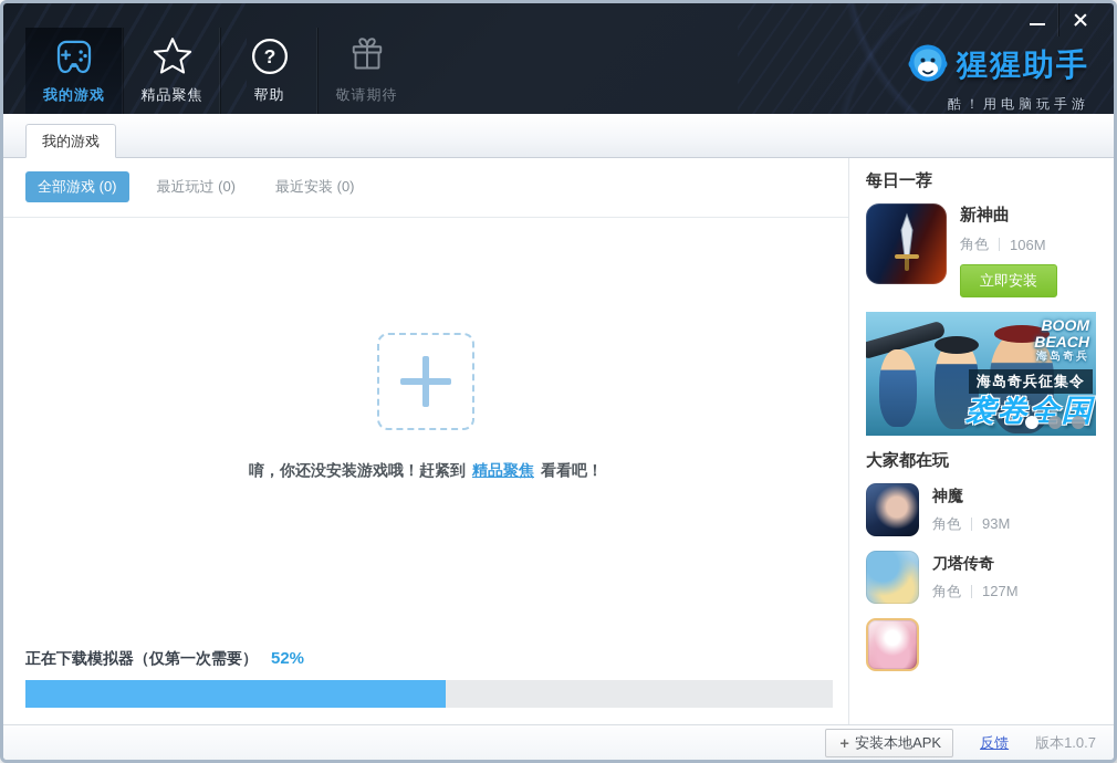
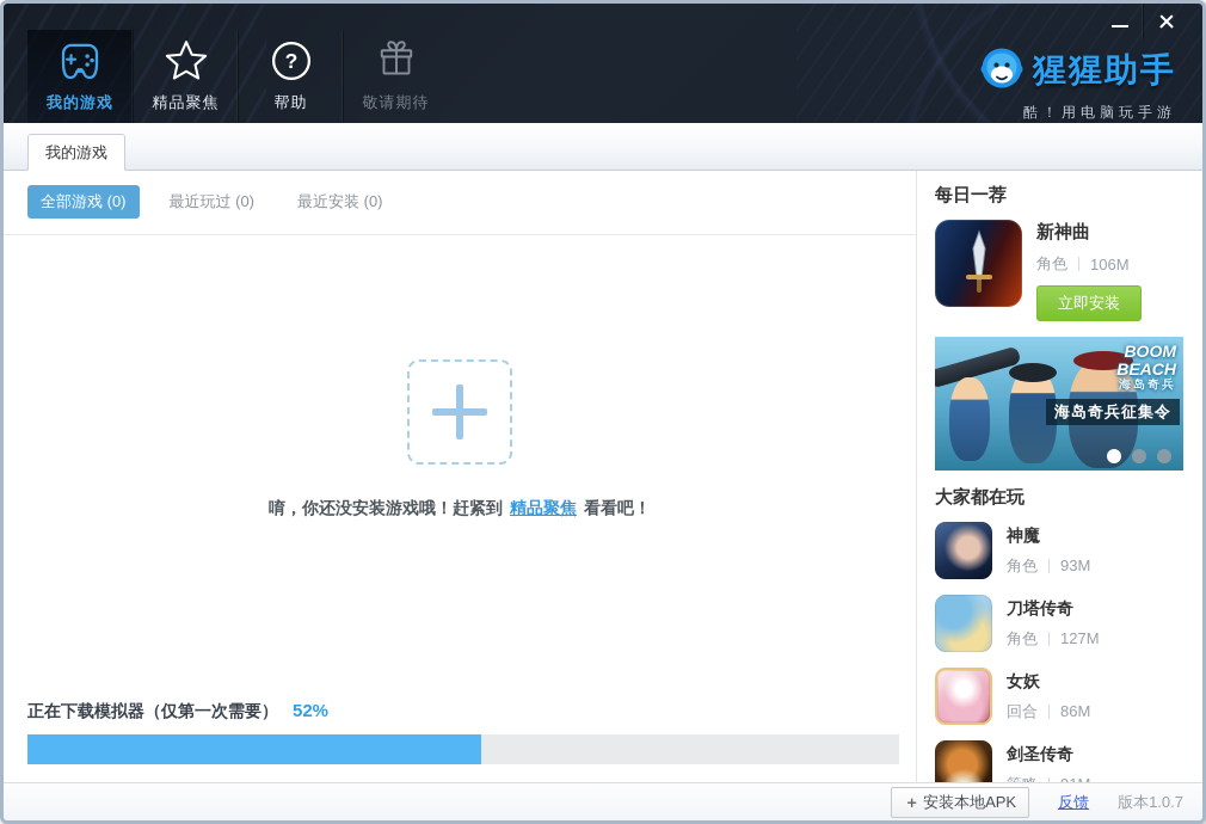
  我的游戏
  精品聚焦
  ?
  帮助
  敬请期待
  猩猩助手
  酷！用电脑玩手游
  我的游戏
  全部游戏 (0)
  最近玩过 (0)
  最近安装 (0)
  唷，你还没安装游戏哦！赶紧到 精品聚焦 看看吧！
  正在下载模拟器（仅第一次需要）
  52%
  每日一荐
  新神曲
  角色
  106M
  立即安装
  BOOM
  BEACH
  海岛奇兵
  海岛奇兵征集令
- 袭卷全国
  大家都在玩
  神魔
  角色
  93M
  刀塔传奇
  角色
  127M
+ 女妖
+ 回合
+ 86M
+ 剑圣传奇
  ＋
  安装本地APK
  反馈
  版本1.0.7
